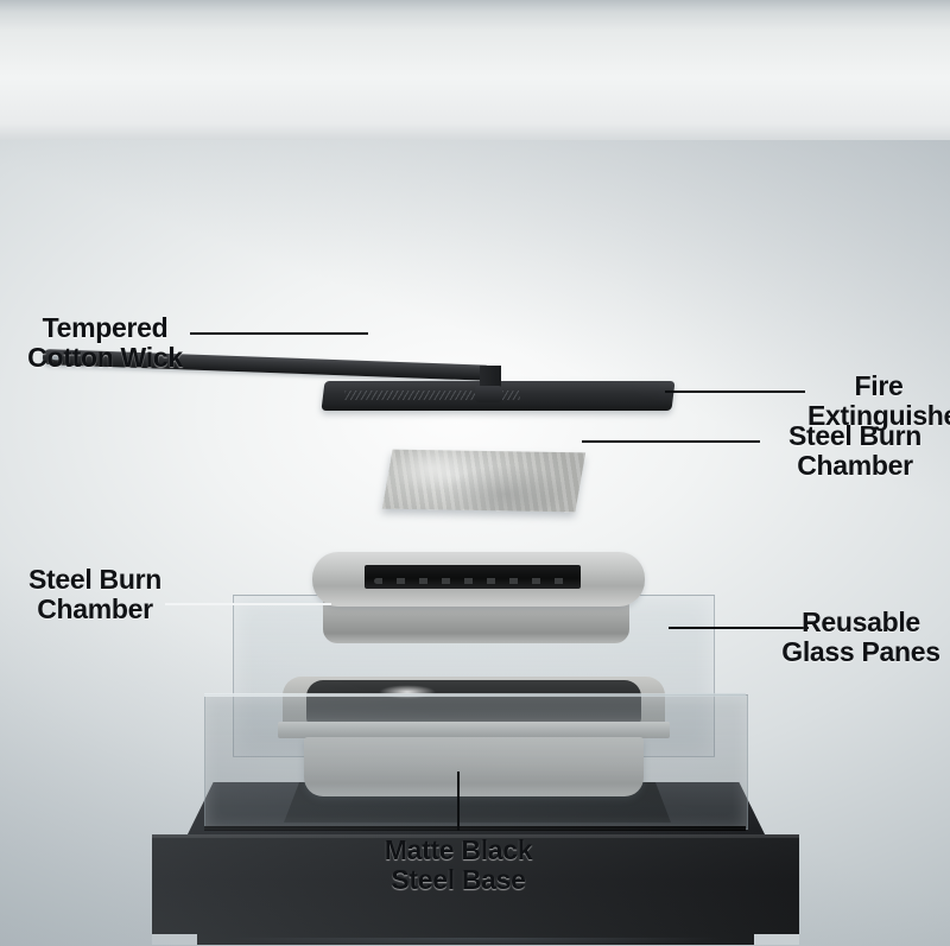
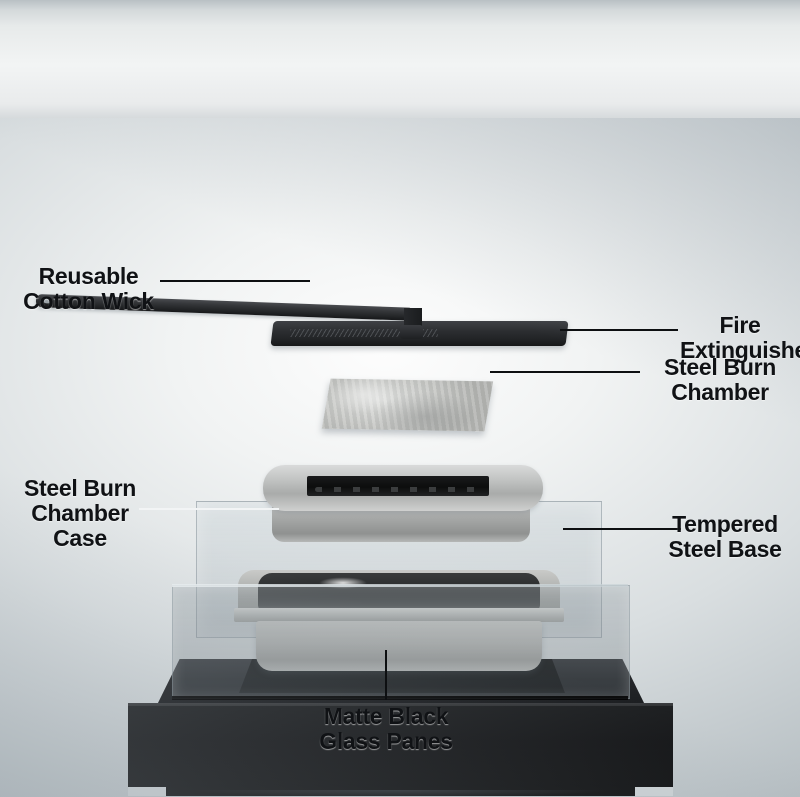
  Fire
  Extinguish
- Tempered
+ Reusable
  Cotton Wick
  Steel Burn
  Chamber
  Steel Burn
  Chamber
+ Case
- Reusable
+ Tempered
- Glass Panes
+ Steel Base
  Matte Black
- Steel Base
+ Glass Panes
